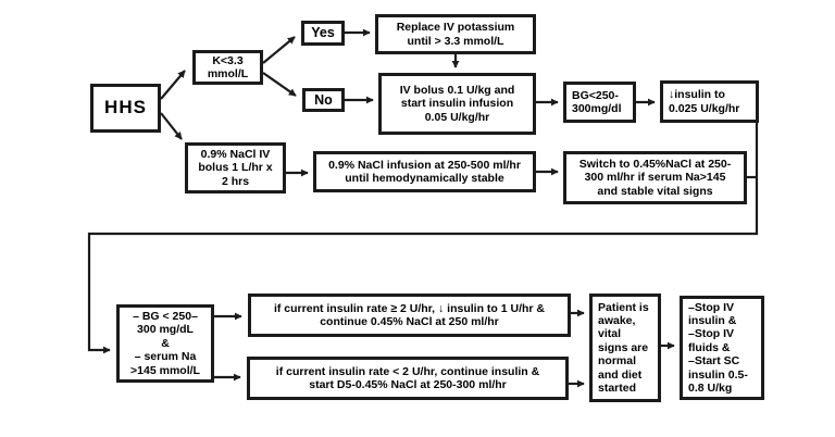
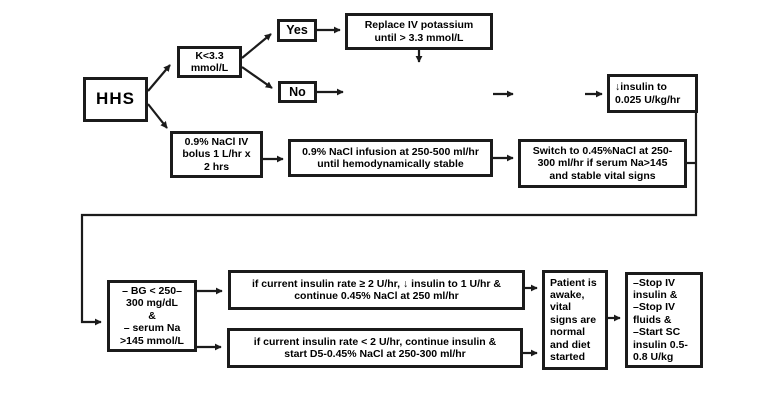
  HHS
  K<3.3
  mmol/L
  Yes
  No
  Replace IV potassium
  until > 3.3 mmol/L
- IV bolus 0.1 U/kg and
- start insulin infusion
- 0.05 U/kg/hr
- BG<250-
- 300mg/dl
  ↓insulin to
  0.025 U/kg/hr
  0.9% NaCl IV
  bolus 1 L/hr x
  2 hrs
  0.9% NaCl infusion at 250-500 ml/hr
  until hemodynamically stable
  Switch to 0.45%NaCl at 250-
  300 ml/hr if serum Na>145
  and stable vital signs
  – BG < 250–
  300 mg/dL
  &
  – serum Na
  >145 mmol/L
  if current insulin rate ≥ 2 U/hr, ↓ insulin to 1 U/hr &
  continue 0.45% NaCl at 250 ml/hr
  if current insulin rate < 2 U/hr, continue insulin &
  start D5-0.45% NaCl at 250-300 ml/hr
  Patient is
  awake,
  vital
  signs are
  normal
  and diet
  started
  –Stop IV
  insulin &
  –Stop IV
  fluids &
  –Start SC
  insulin 0.5-
  0.8 U/kg
